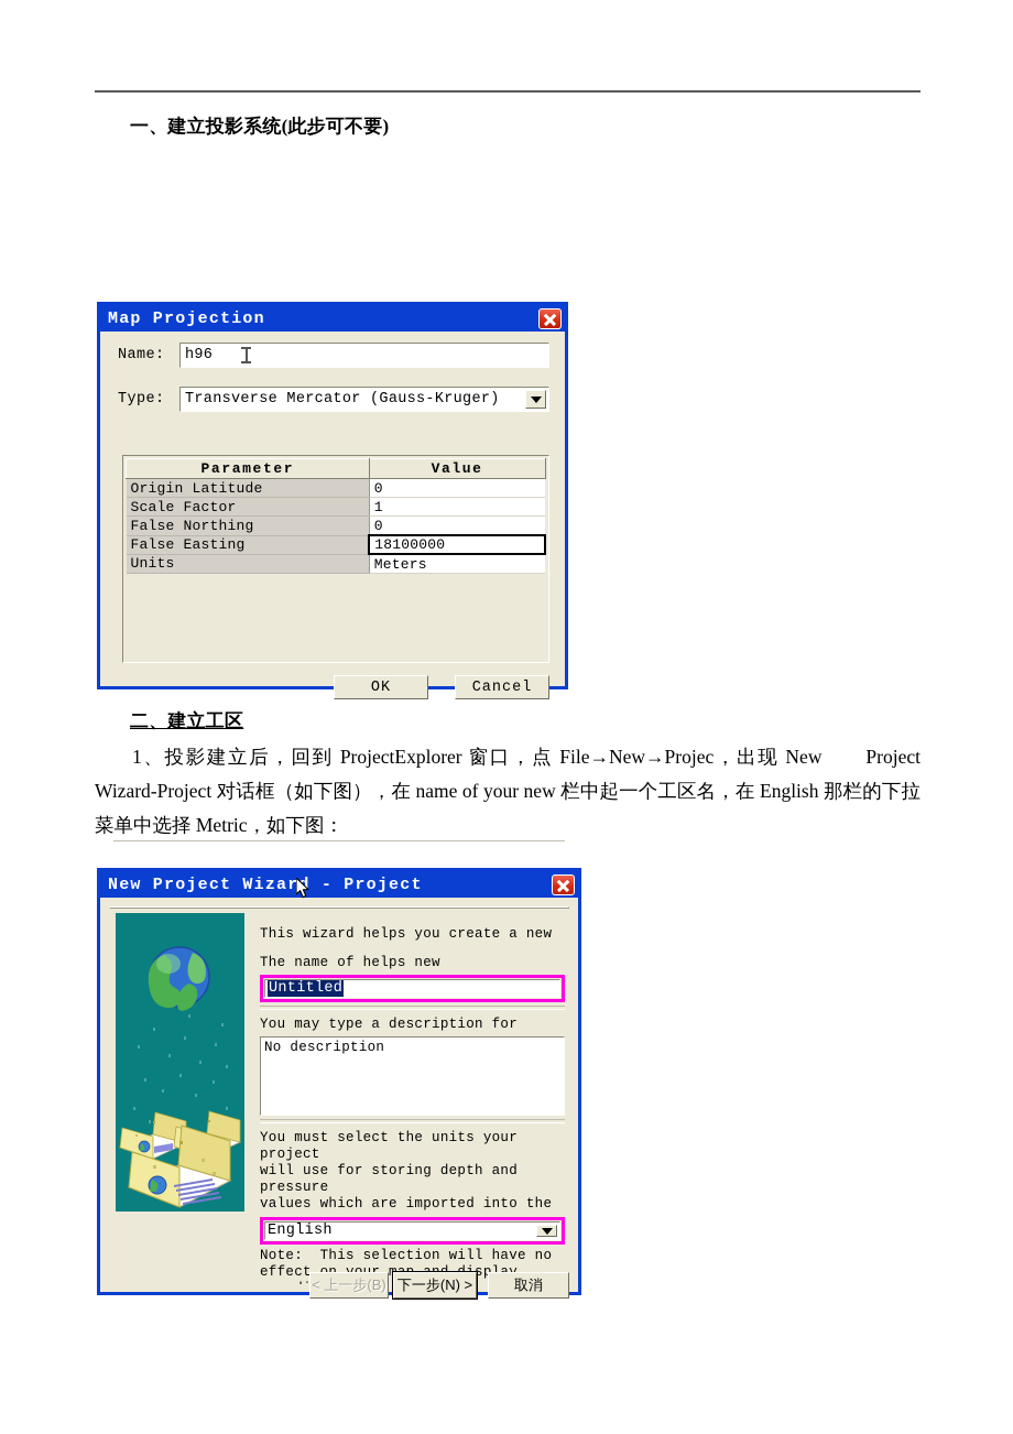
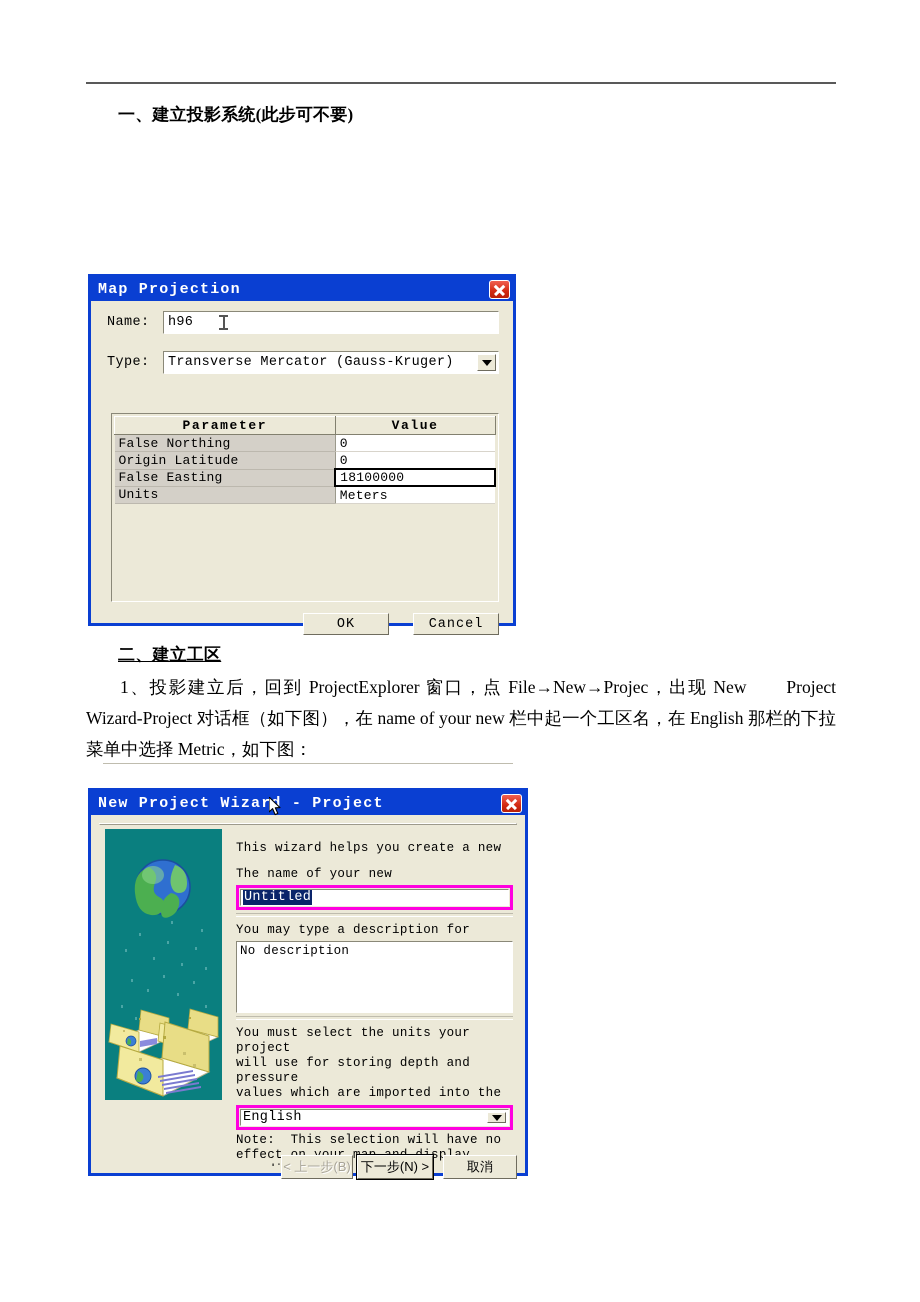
  一、建立投影系统(此步可不要)
  Map Projection
  Name:
  h96
  Type:
  Transverse Mercator (Gauss-Kruger)
  Parameter	Value
- Origin Latitude	0
+ False Northing	0
- Scale Factor	1
- False Northing	0
+ Origin Latitude	0
  False Easting	18100000
  Units	Meters
  OK
  Cancel
  二、建立工区
  1、投影建立后，回到 ProjectExplorer 窗口，点 File→New→Projec，出现 New Project Wizard-Project 对话框（如下图），在 name of your new 栏中起一个工区名，在 English 那栏的下拉菜单中选择 Metric，如下图：
  New Project Wizard - Project
  This wizard helps you create a new
- The name of helps new
+ The name of your new
  Untitled
  You may type a description for
  No description
  You must select the units your project
  will use for storing depth and pressure
  values which are imported into the
  English
  Note: This selection will have no
  < 上一步(B)
  下一步(N) >
  取消
